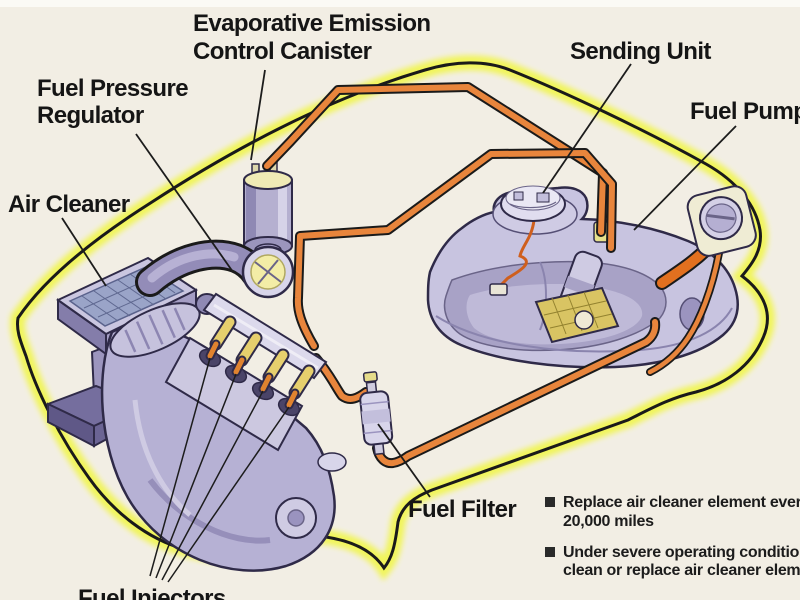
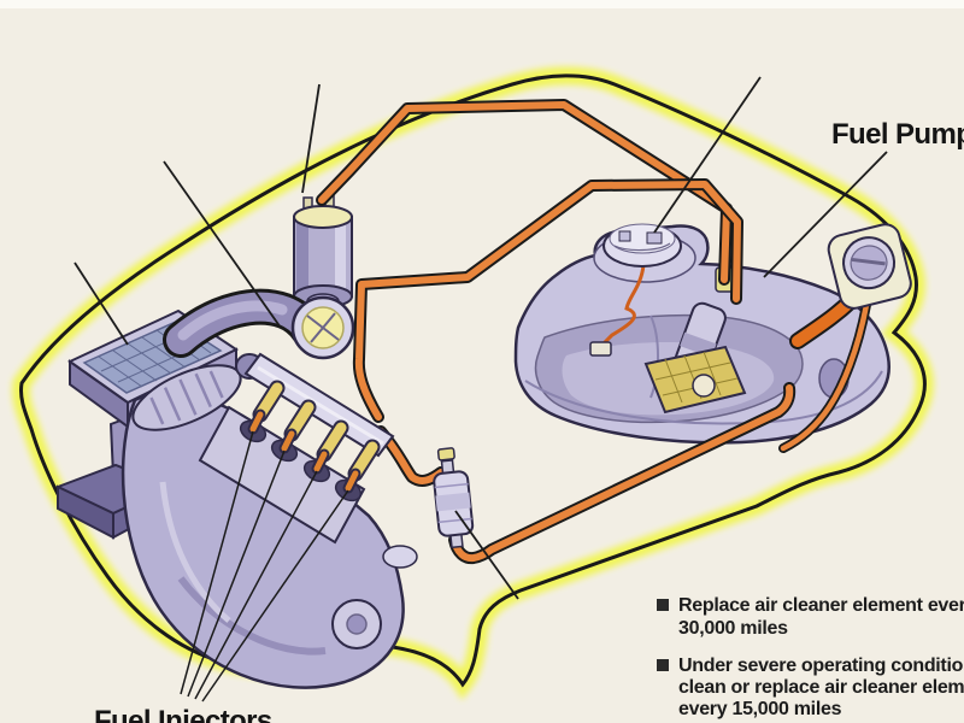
- Evaporative Emission
- Control Canister
- Fuel Pressure
- Regulator
- Sending Unit
  Fuel Pum
- Air Cleaner
- Fuel Filter
  Fuel Injectors
  Replace air cleaner element ever
- 20,000 miles
+ 30,000 miles
  Under severe operating conditio
  clean or replace air cleaner elem
+ every 15,000 miles
